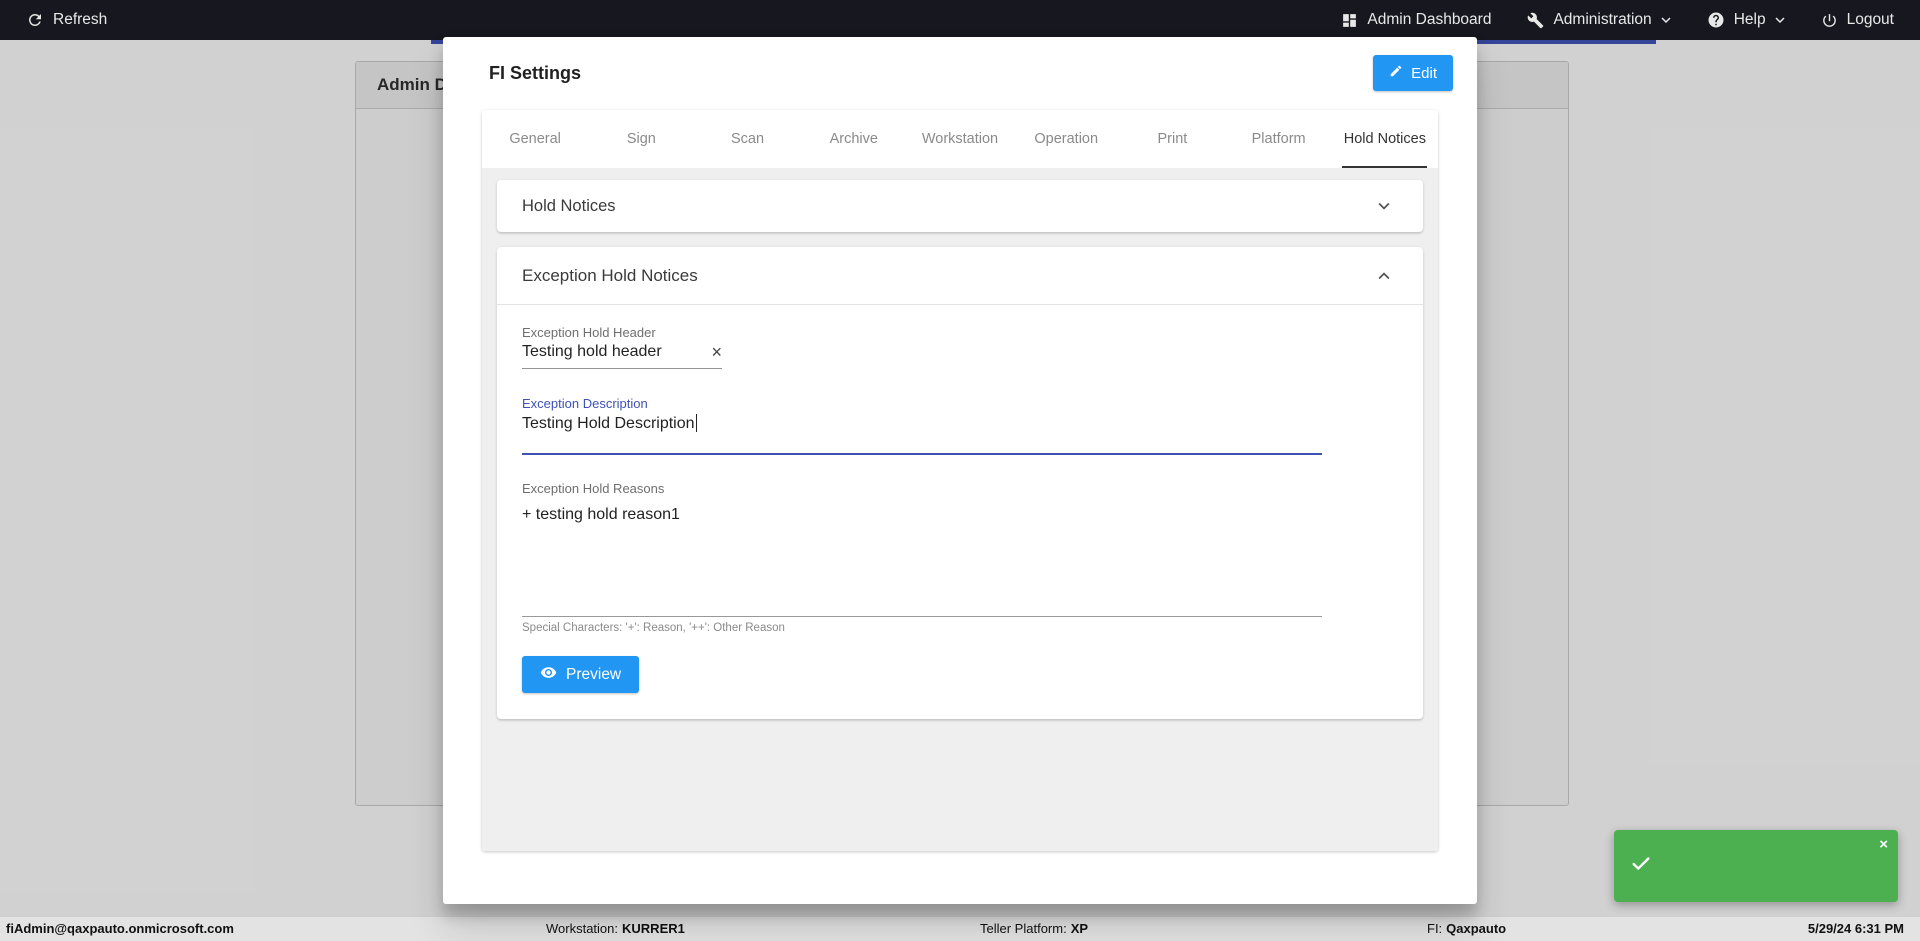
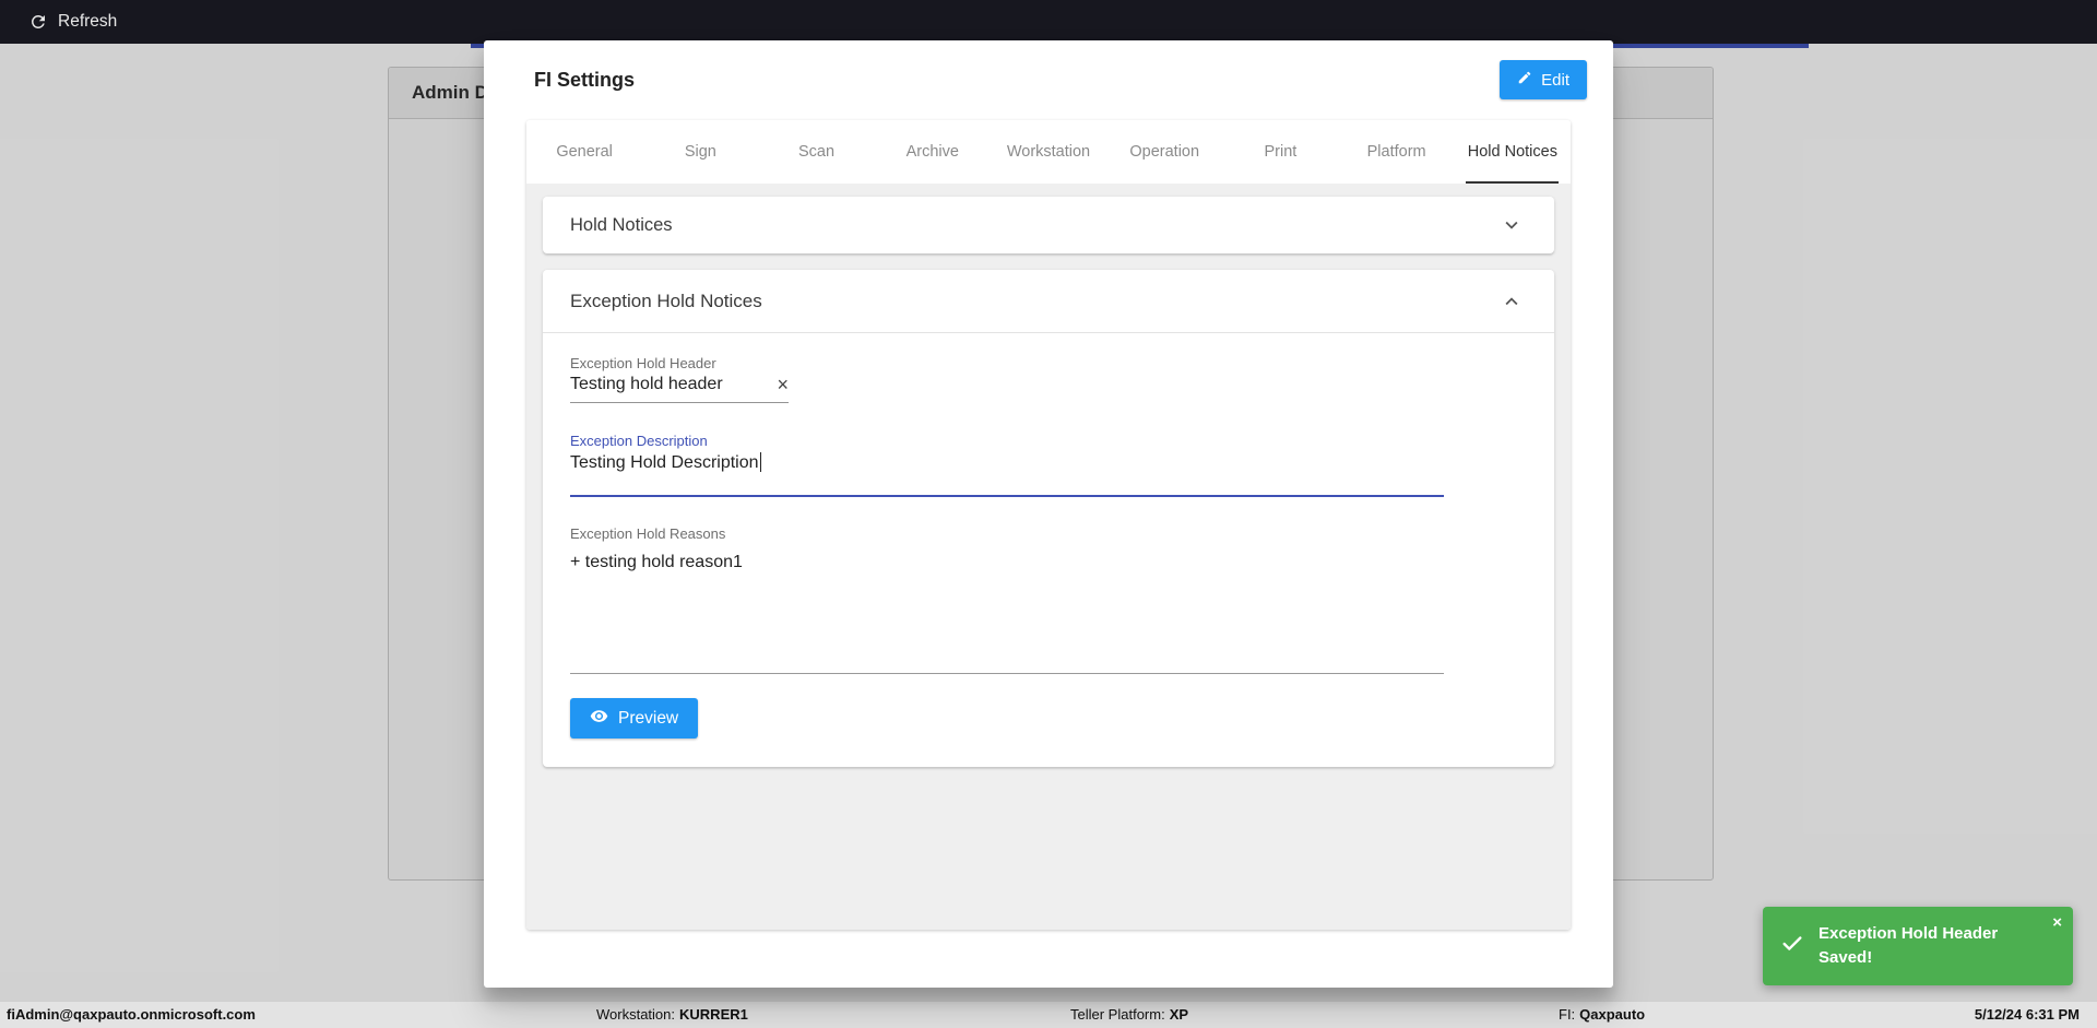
  Refresh
- Admin Dashboard
- Administration
- Help
- Logout
  FI Settings
  Edit
  General
  Sign
  Scan
  Archive
  Workstation
  Operation
  Print
  Platform
  Hold Notices
  Hold Notices
  Exception Hold Notices
  Exception Hold Header
  Testing hold header
  ×
  Exception Description
  Testing Hold Description
  Exception Hold Reasons
  + testing hold reason1
- Special Characters: '+': Reason, '++': Other Reason
  Preview
+ Exception Hold Header Saved!
  ×
  fiAdmin@qaxpauto.onmicrosoft.com
  Workstation: KURRER1
  Teller Platform: XP
  FI: Qaxpauto
- 5/29/24 6:31 PM
+ 5/12/24 6:31 PM
